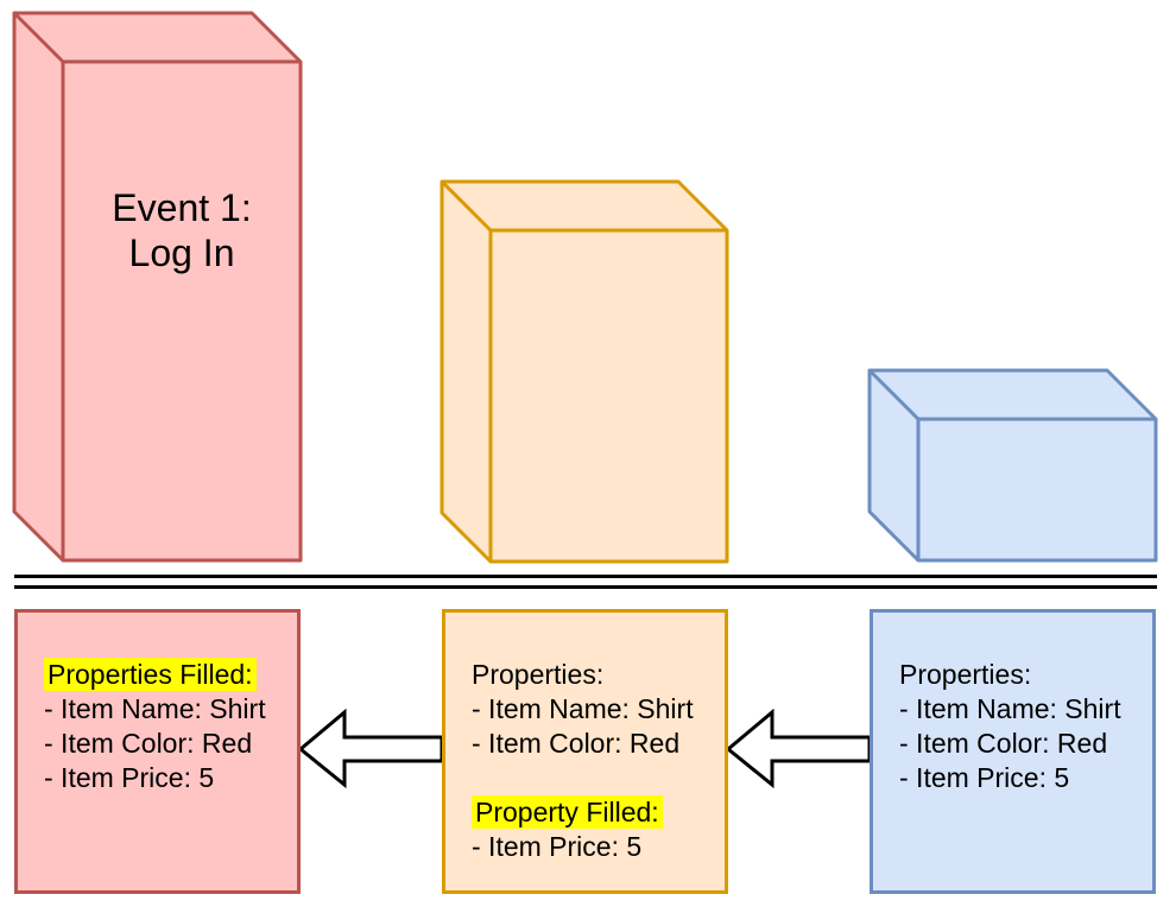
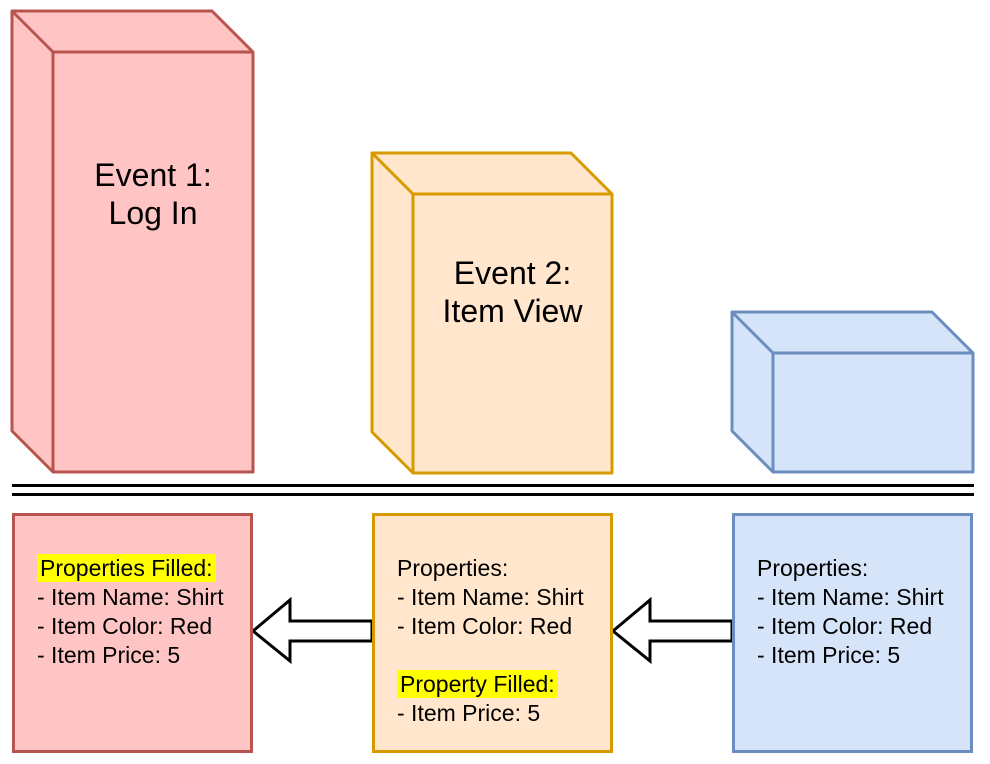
  Event 1:
  Log In
+ Event 2:
+ Item View
  Properties Filled:
  - Item Name: Shirt
  - Item Color: Red
  - Item Price: 5
  Properties:
  - Item Name: Shirt
  - Item Color: Red
  Property Filled:
  - Item Price: 5
  Properties:
  - Item Name: Shirt
  - Item Color: Red
  - Item Price: 5
